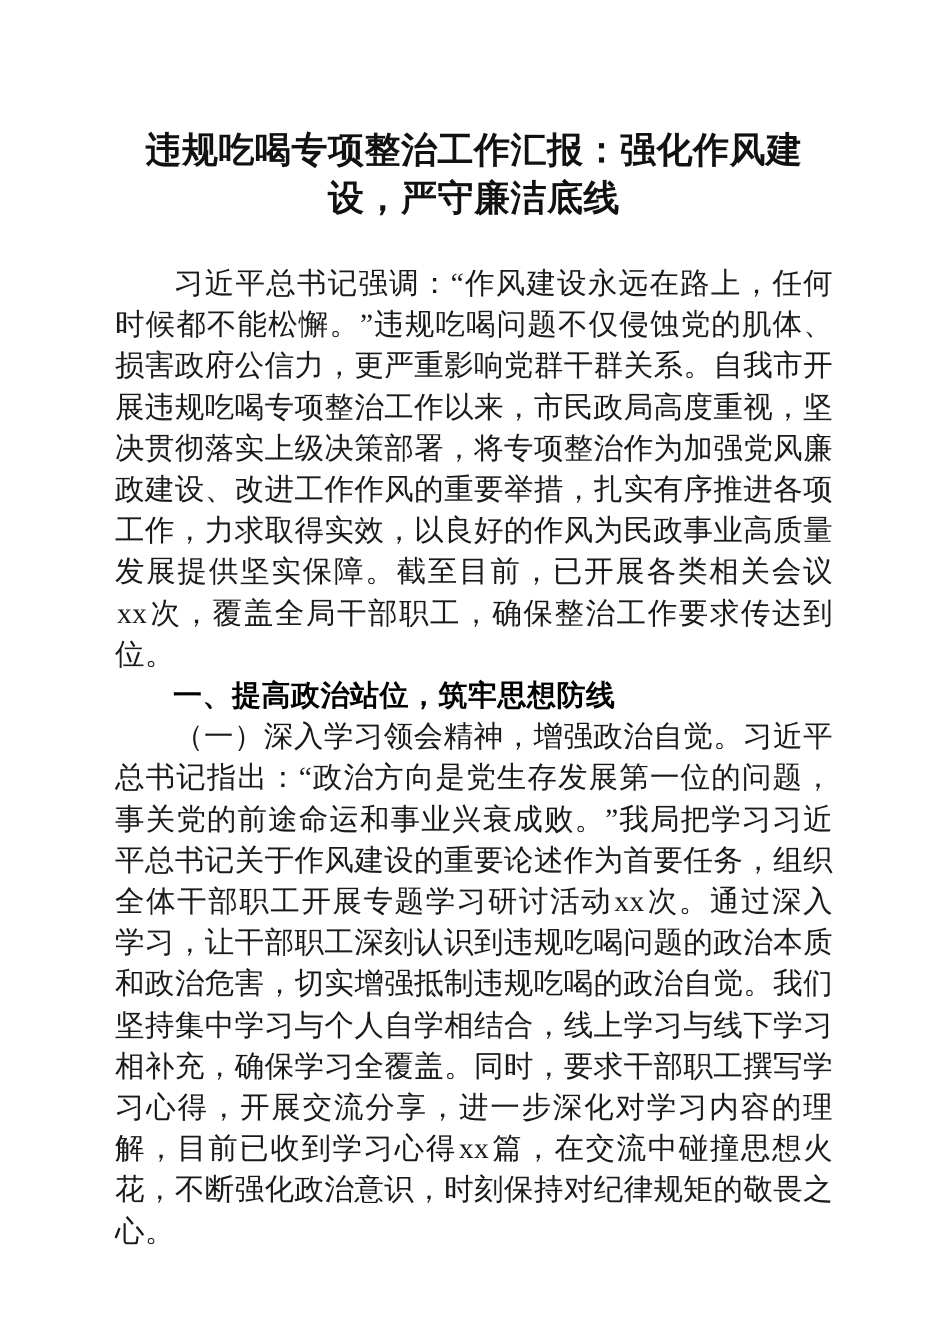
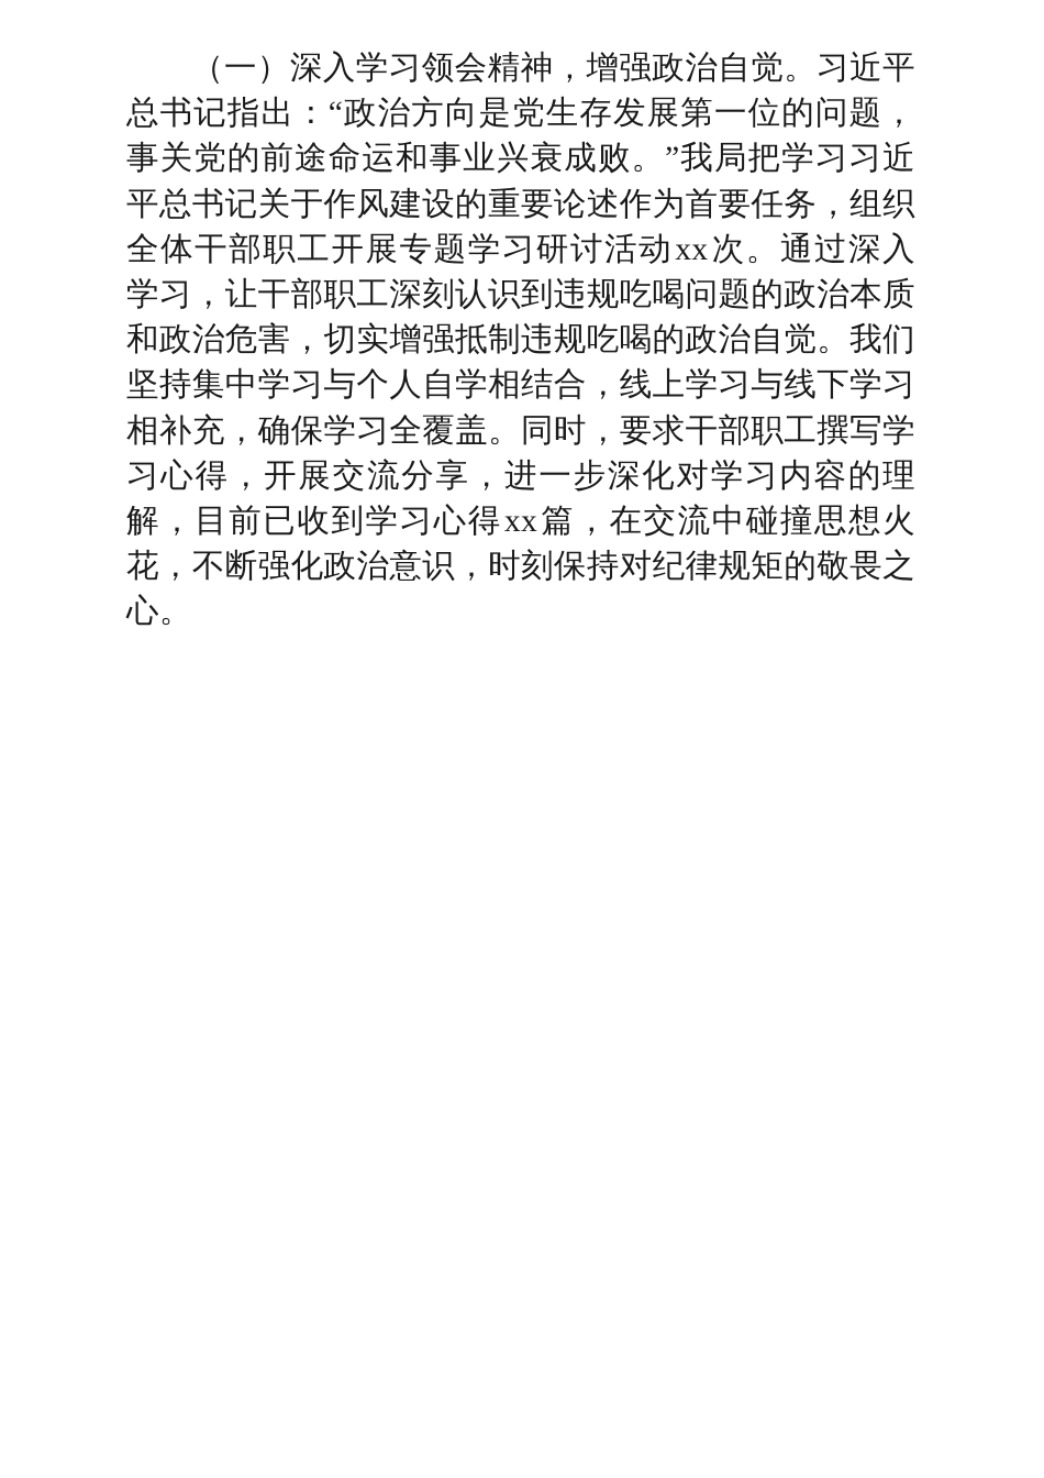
- 违规吃喝专项整治工作汇报：强化作风建设，严守廉洁底线
- 习近平总书记强调：“作风建设永远在路上，任何时候都不能松懈。”违规吃喝问题不仅侵蚀党的肌体、损害政府公信力，更严重影响党群干群关系。自我市开展违规吃喝专项整治工作以来，市民政局高度重视，坚决贯彻落实上级决策部署，将专项整治作为加强党风廉政建设、改进工作作风的重要举措，扎实有序推进各项工作，力求取得实效，以良好的作风为民政事业高质量发展提供坚实保障。截至目前，已开展各类相关会议xx次，覆盖全局干部职工，确保整治工作要求传达到位。
- 一、提高政治站位，筑牢思想防线
  （一）深入学习领会精神，增强政治自觉。习近平总书记指出：“政治方向是党生存发展第一位的问题，事关党的前途命运和事业兴衰成败。”我局把学习习近平总书记关于作风建设的重要论述作为首要任务，组织全体干部职工开展专题学习研讨活动xx次。通过深入学习，让干部职工深刻认识到违规吃喝问题的政治本质和政治危害，切实增强抵制违规吃喝的政治自觉。我们坚持集中学习与个人自学相结合，线上学习与线下学习相补充，确保学习全覆盖。同时，要求干部职工撰写学习心得，开展交流分享，进一步深化对学习内容的理解，目前已收到学习心得xx篇，在交流中碰撞思想火花，不断强化政治意识，时刻保持对纪律规矩的敬畏之心。
